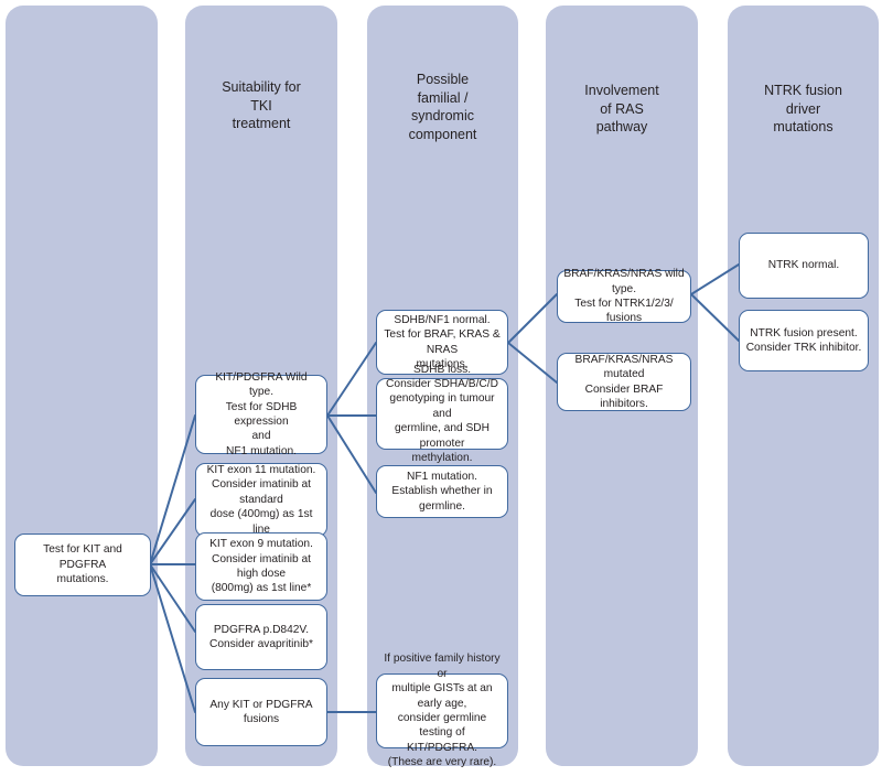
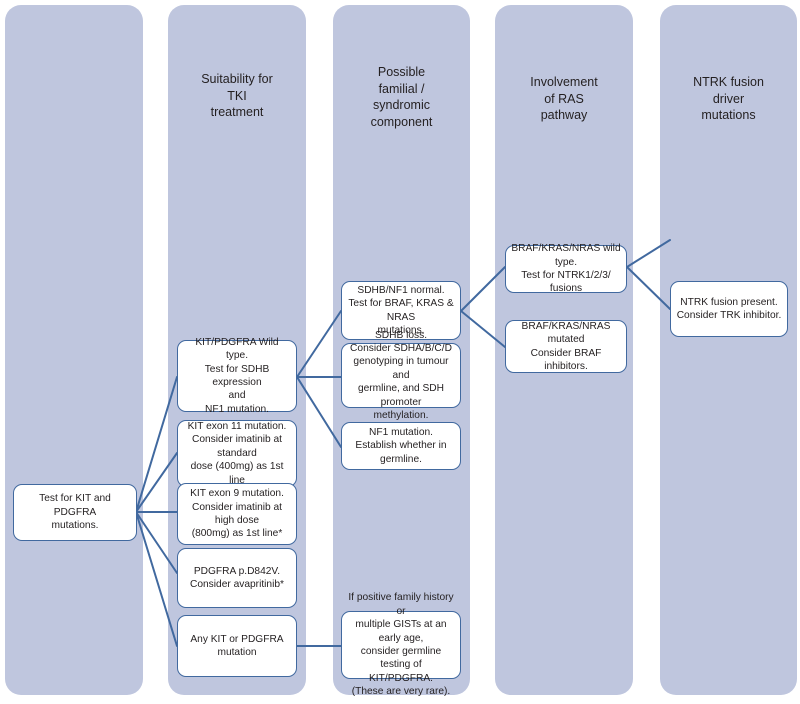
  Suitability for
  TKI
  treatment
  Possible
  familial /
  syndromic
  component
  Involvement
  of RAS
  pathway
  NTRK fusion
  driver
  mutations
  Test for KIT and PDGFRA
  mutations.
  KIT/PDGFRA Wild type.
  Test for SDHB expression
  and
  NF1 mutation.
  KIT exon 11 mutation.
  Consider imatinib at standard
  dose (400mg) as 1st line
  KIT exon 9 mutation.
  Consider imatinib at high dose
  (800mg) as 1st line*
  PDGFRA p.D842V.
  Consider avapritinib*
- Any KIT or PDGFRA fusions
+ Any KIT or PDGFRA mutation
  SDHB/NF1 normal.
  Test for BRAF, KRAS & NRAS
  mutations.
  SDHB loss.
  Consider SDHA/B/C/D
  genotyping in tumour and
  germline, and SDH promoter
  methylation.
  NF1 mutation.
  Establish whether in germline.
  If positive family history or
  multiple GISTs at an early age,
  consider germline testing of
  KIT/PDGFRA.
  (These are very rare).
  BRAF/KRAS/NRAS wild type.
  Test for NTRK1/2/3/ fusions
  BRAF/KRAS/NRAS mutated
  Consider BRAF inhibitors.
- NTRK normal.
  NTRK fusion present.
  Consider TRK inhibitor.
